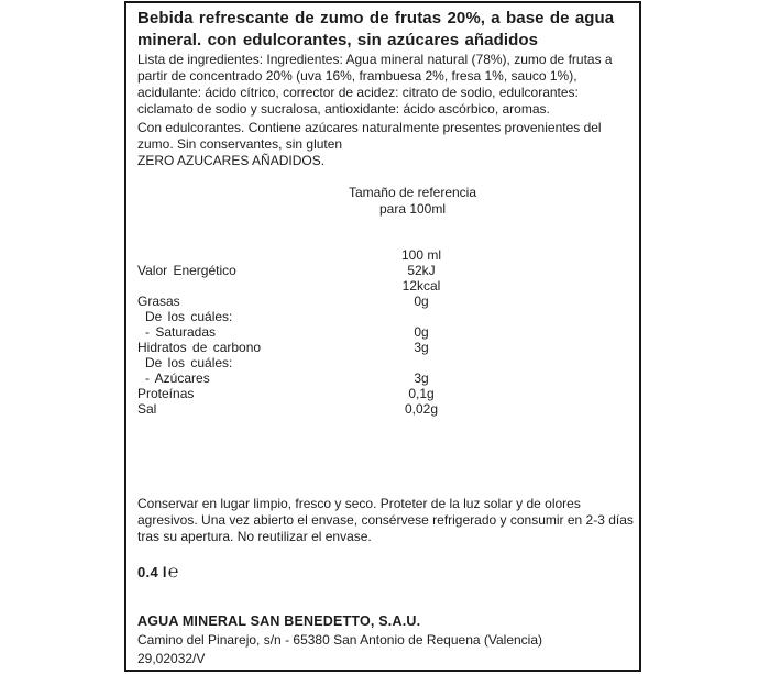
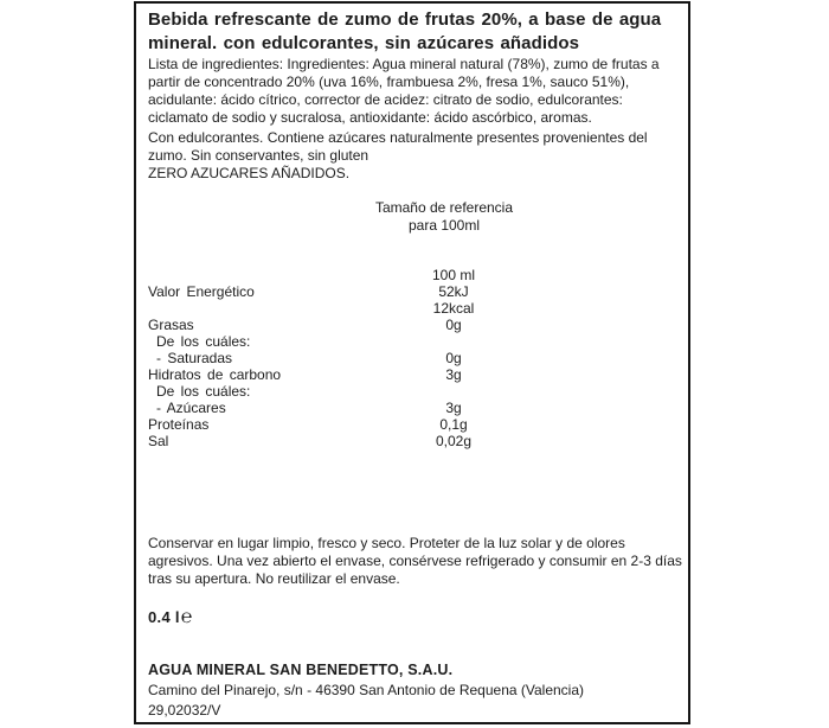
  Bebida refrescante de zumo de frutas 20%, a base de agua
  mineral. con edulcorantes, sin azúcares añadidos
- Lista de ingredientes: Ingredientes: Agua mineral natural (78%), zumo de frutas a partir de concentrado 20% (uva 16%, frambuesa 2%, fresa 1%, sauco 1%), acidulante: ácido cítrico, corrector de acidez: citrato de sodio, edulcorantes: ciclamato de sodio y sucralosa, antioxidante: ácido ascórbico, aromas.
+ Lista de ingredientes: Ingredientes: Agua mineral natural (78%), zumo de frutas a partir de concentrado 20% (uva 16%, frambuesa 2%, fresa 1%, sauco 51%), acidulante: ácido cítrico, corrector de acidez: citrato de sodio, edulcorantes: ciclamato de sodio y sucralosa, antioxidante: ácido ascórbico, aromas.
  Con edulcorantes. Contiene azúcares naturalmente presentes provenientes del zumo. Sin conservantes, sin gluten
  ZERO AZUCARES AÑADIDOS.
  Tamaño de referencia
  para 100ml
  100 ml
  Valor Energético
  52kJ
  12kcal
  Grasas
  0g
  De los cuáles:
  - Saturadas
  0g
  Hidratos de carbono
  3g
  De los cuáles:
  - Azúcares
  3g
  Proteínas
  0,1g
  Sal
  0,02g
  Conservar en lugar limpio, fresco y seco. Proteter de la luz solar y de olores agresivos. Una vez abierto el envase, consérvese refrigerado y consumir en 2-3 días tras su apertura. No reutilizar el envase.
  0.4 l℮
  AGUA MINERAL SAN BENEDETTO, S.A.U.
- Camino del Pinarejo, s/n - 65380 San Antonio de Requena (Valencia)
+ Camino del Pinarejo, s/n - 46390 San Antonio de Requena (Valencia)
  29,02032/V
